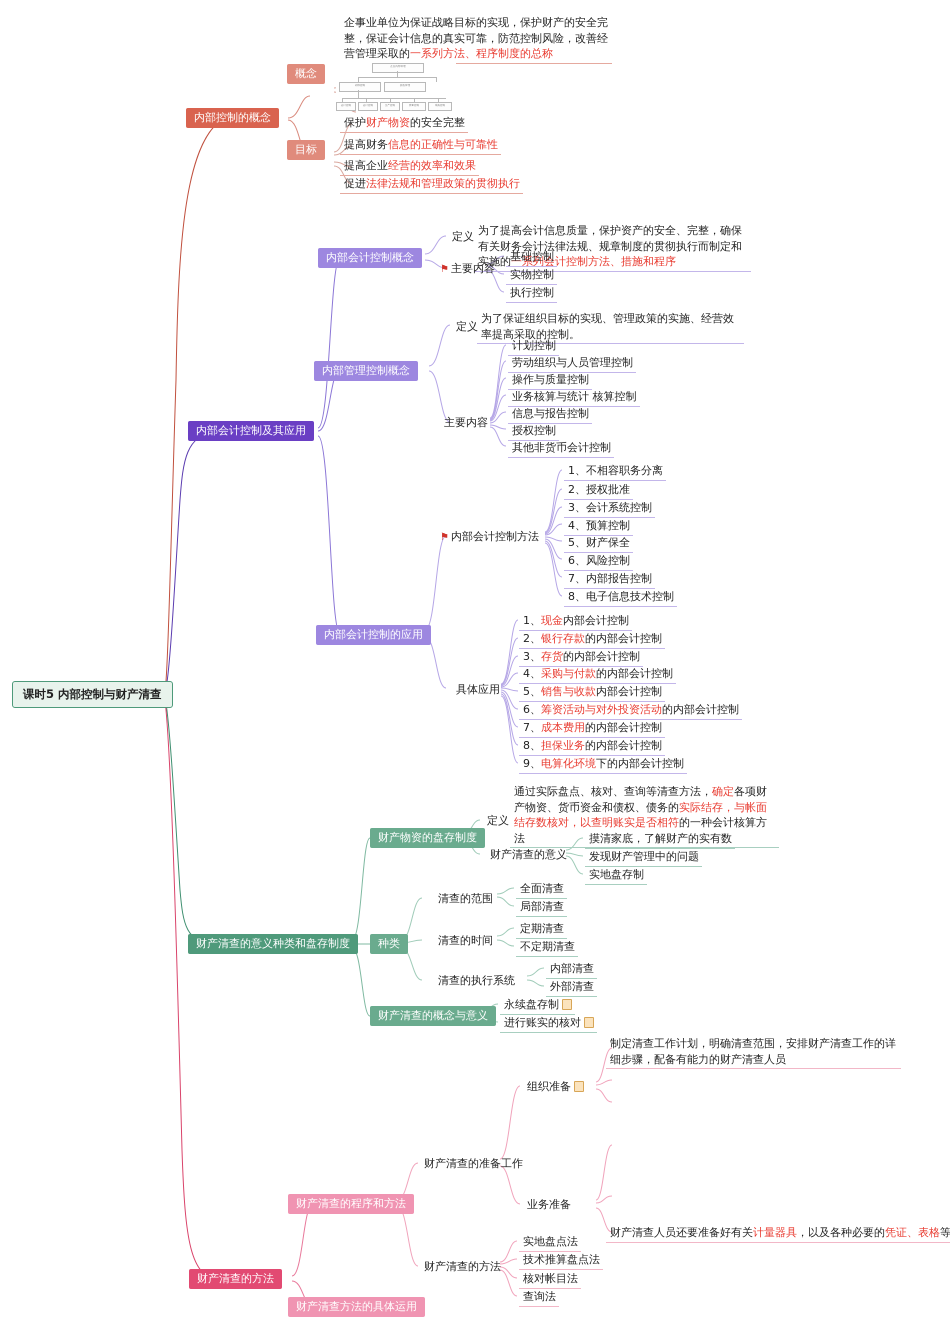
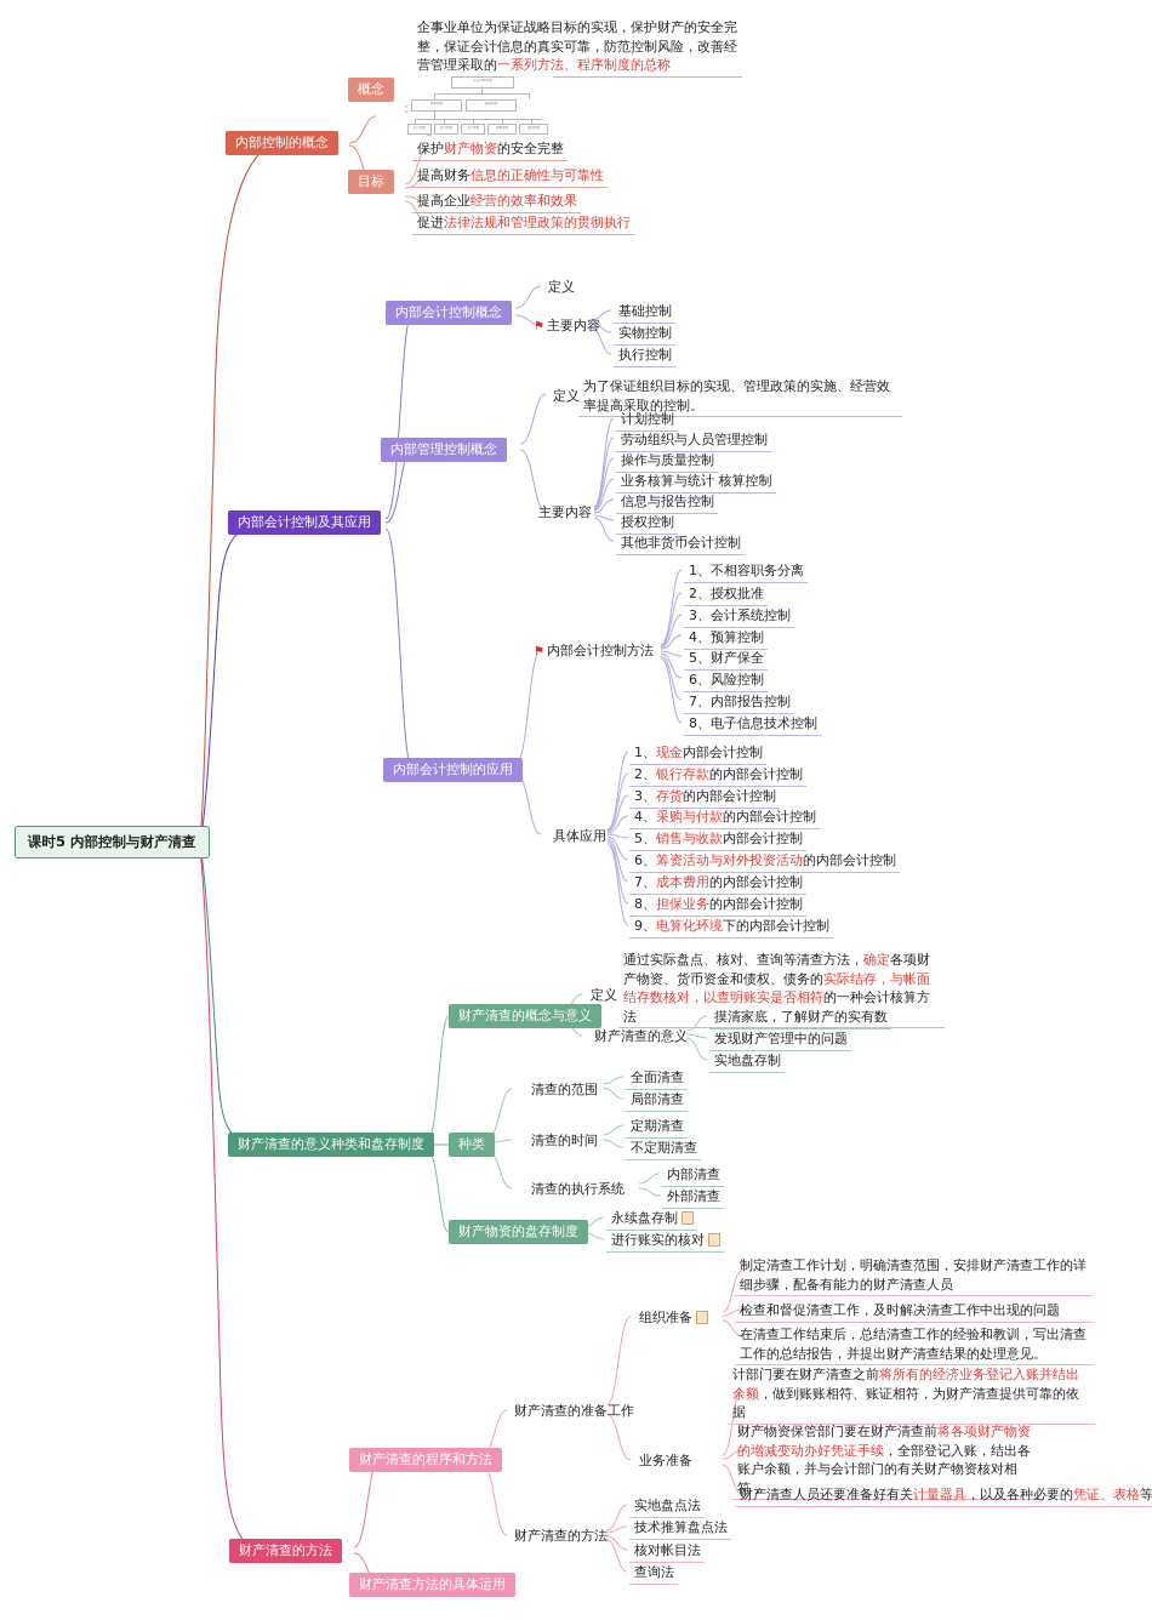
  课时5 内部控制与财产清查
  内部控制的概念
  概念
  目标
  企事业单位为保证战略目标的实现，保护财产的安全完整，保证会计信息的真实可靠，防范控制风险，改善经营管理采取的一系列方法、程序制度的总称
  保护财产物资的安全完整
  提高财务信息的正确性与可靠性
  提高企业经营的效率和效果
  促进法律法规和管理政策的贯彻执行
  内部会计控制及其应用
  内部会计控制概念
  内部管理控制概念
  内部会计控制的应用
  定义
- 为了提高会计信息质量，保护资产的安全、完整，确保有关财务会计法律法规、规章制度的贯彻执行而制定和实施的一系列会计控制方法、措施和程序
  ⚑ 主要内容
  基础控制
  实物控制
  执行控制
  定义
  为了保证组织目标的实现、管理政策的实施、经营效率提高采取的控制。
  主要内容
  计划控制
  劳动组织与人员管理控制
  操作与质量控制
  业务核算与统计 核算控制
  信息与报告控制
  授权控制
  其他非货币会计控制
  ⚑ 内部会计控制方法
  1、不相容职务分离
  2、授权批准
  3、会计系统控制
  4、预算控制
  5、财产保全
  6、风险控制
  7、内部报告控制
  8、电子信息技术控制
  具体应用
  1、现金内部会计控制
  2、银行存款的内部会计控制
  3、存货的内部会计控制
  4、采购与付款的内部会计控制
  5、销售与收款内部会计控制
  6、筹资活动与对外投资活动的内部会计控制
  7、成本费用的内部会计控制
  8、担保业务的内部会计控制
  9、电算化环境下的内部会计控制
  财产清查的意义种类和盘存制度
- 财产物资的盘存制度
+ 财产清查的概念与意义
  种类
- 财产清查的概念与意义
+ 财产物资的盘存制度
  定义
  通过实际盘点、核对、查询等清查方法，确定各项财产物资、货币资金和债权、债务的实际结存，与帐面结存数核对，以查明账实是否相符的一种会计核算方法
  财产清查的意义
  摸清家底，了解财产的实有数
  发现财产管理中的问题
  实地盘存制
  清查的范围
  全面清查
  局部清查
  清查的时间
  定期清查
  不定期清查
  清查的执行系统
  内部清查
  外部清查
  永续盘存制
  进行账实的核对
  财产清查的方法
  财产清查的程序和方法
  财产清查方法的具体运用
  财产清查的准备工作
  组织准备
  业务准备
  制定清查工作计划，明确清查范围，安排财产清查工作的详细步骤，配备有能力的财产清查人员
+ 检查和督促清查工作，及时解决清查工作中出现的问题
+ 在清查工作结束后，总结清查工作的经验和教训，写出清查工作的总结报告，并提出财产清查结果的处理意见。
+ 计部门要在财产清查之前将所有的经济业务登记入账并结出余额，做到账账相符、账证相符，为财产清查提供可靠的依据
+ 财产物资保管部门要在财产清查前将各项财产物资的增减变动办好凭证手续，全部登记入账，结出各账户余额，并与会计部门的有关财产物资核对相符，
  财产清查人员还要准备好有关计量器具，以及各种必要的凭证、表格等
  财产清查的方法
  实地盘点法
  技术推算盘点法
  核对帐目法
  查询法
